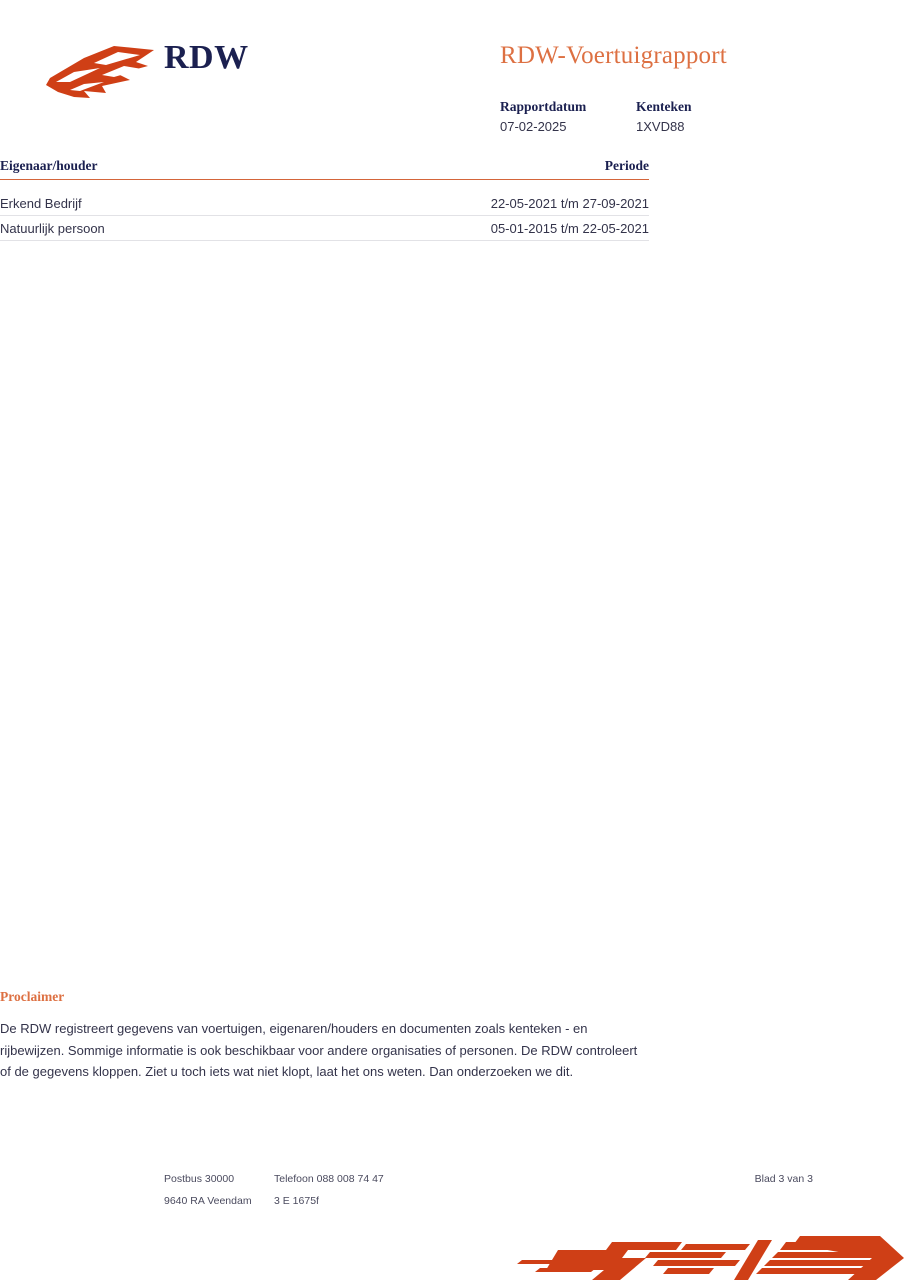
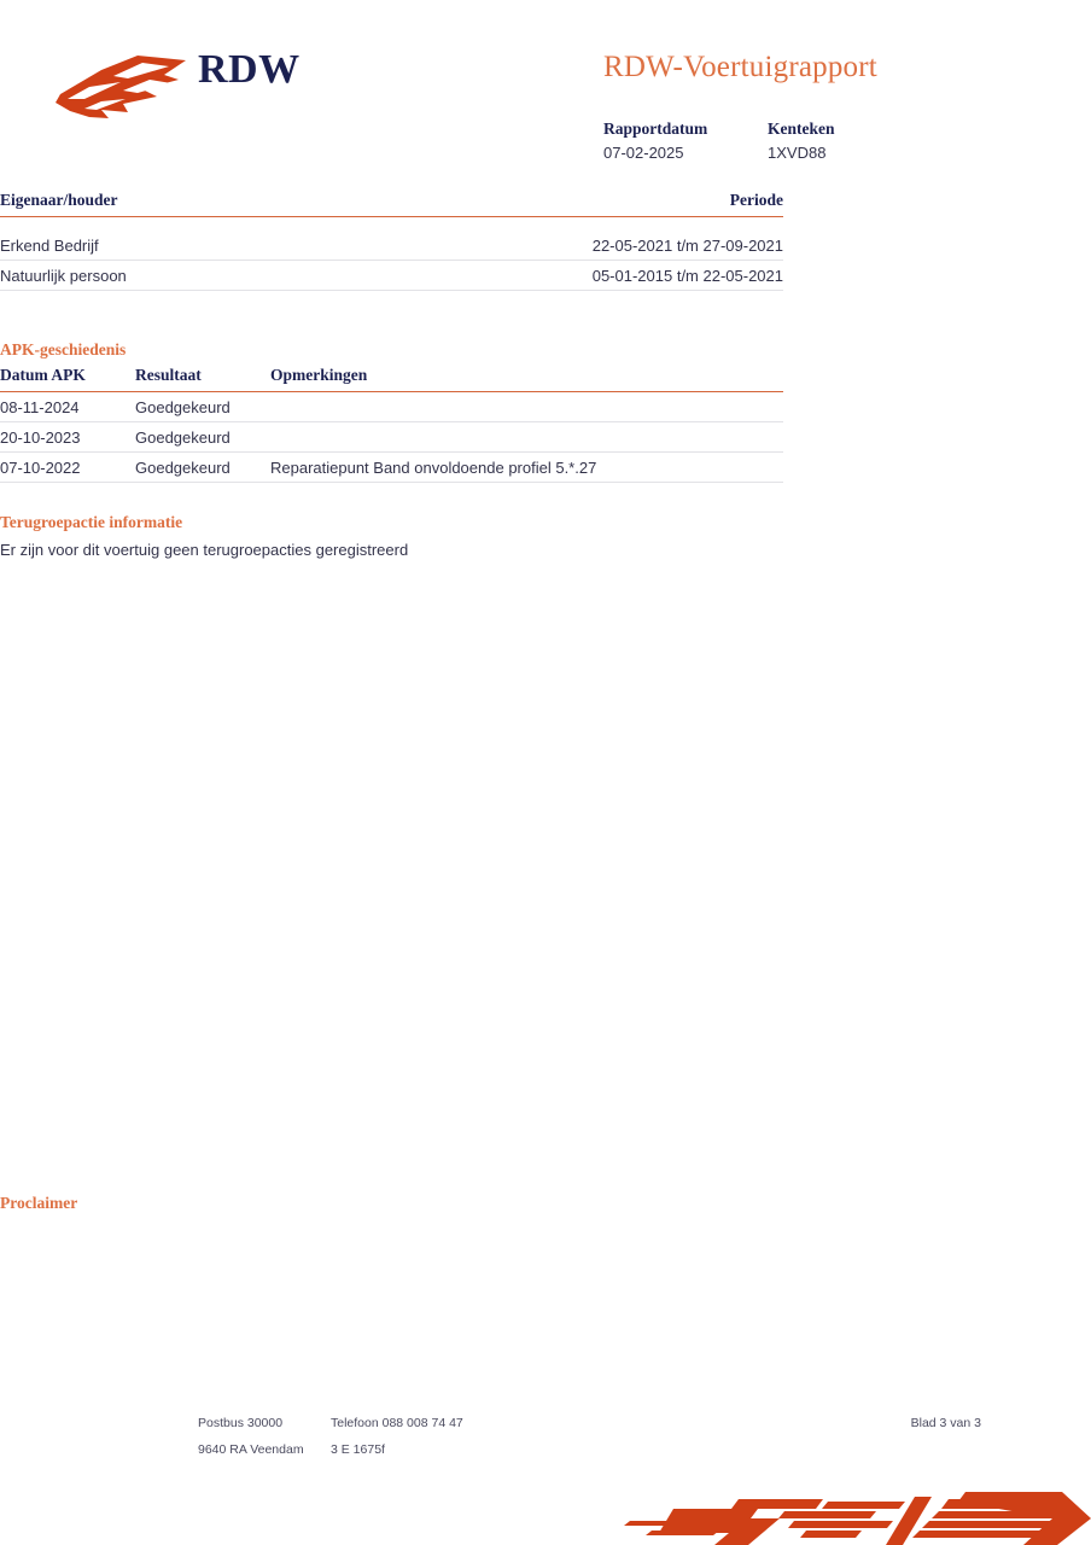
  RDW
  RDW-Voertuigrapport
  Rapportdatum
  Kenteken
  07-02-2025
  1XVD88
  Eigenaar/houder	Periode
  Erkend Bedrijf	22-05-2021 t/m 27-09-2021
  Natuurlijk persoon	05-01-2015 t/m 22-05-2021
+ APK-geschiedenis
+ Datum APK	Resultaat	Opmerkingen
+ 08-11-2024	Goedgekeurd
+ 20-10-2023	Goedgekeurd
+ 07-10-2022	Goedgekeurd	Reparatiepunt Band onvoldoende profiel 5.*.27
+ Terugroepactie informatie
+ Er zijn voor dit voertuig geen terugroepacties geregistreerd
  Proclaimer
- De RDW registreert gegevens van voertuigen, eigenaren/houders en documenten zoals kenteken - en rijbewijzen. Sommige informatie is ook beschikbaar voor andere organisaties of personen. De RDW controleert of de gegevens kloppen. Ziet u toch iets wat niet klopt, laat het ons weten. Dan onderzoeken we dit.
  Postbus 30000
  Telefoon 088 008 74 47
  Blad 3 van 3
  9640 RA Veendam
  3 E 1675f
